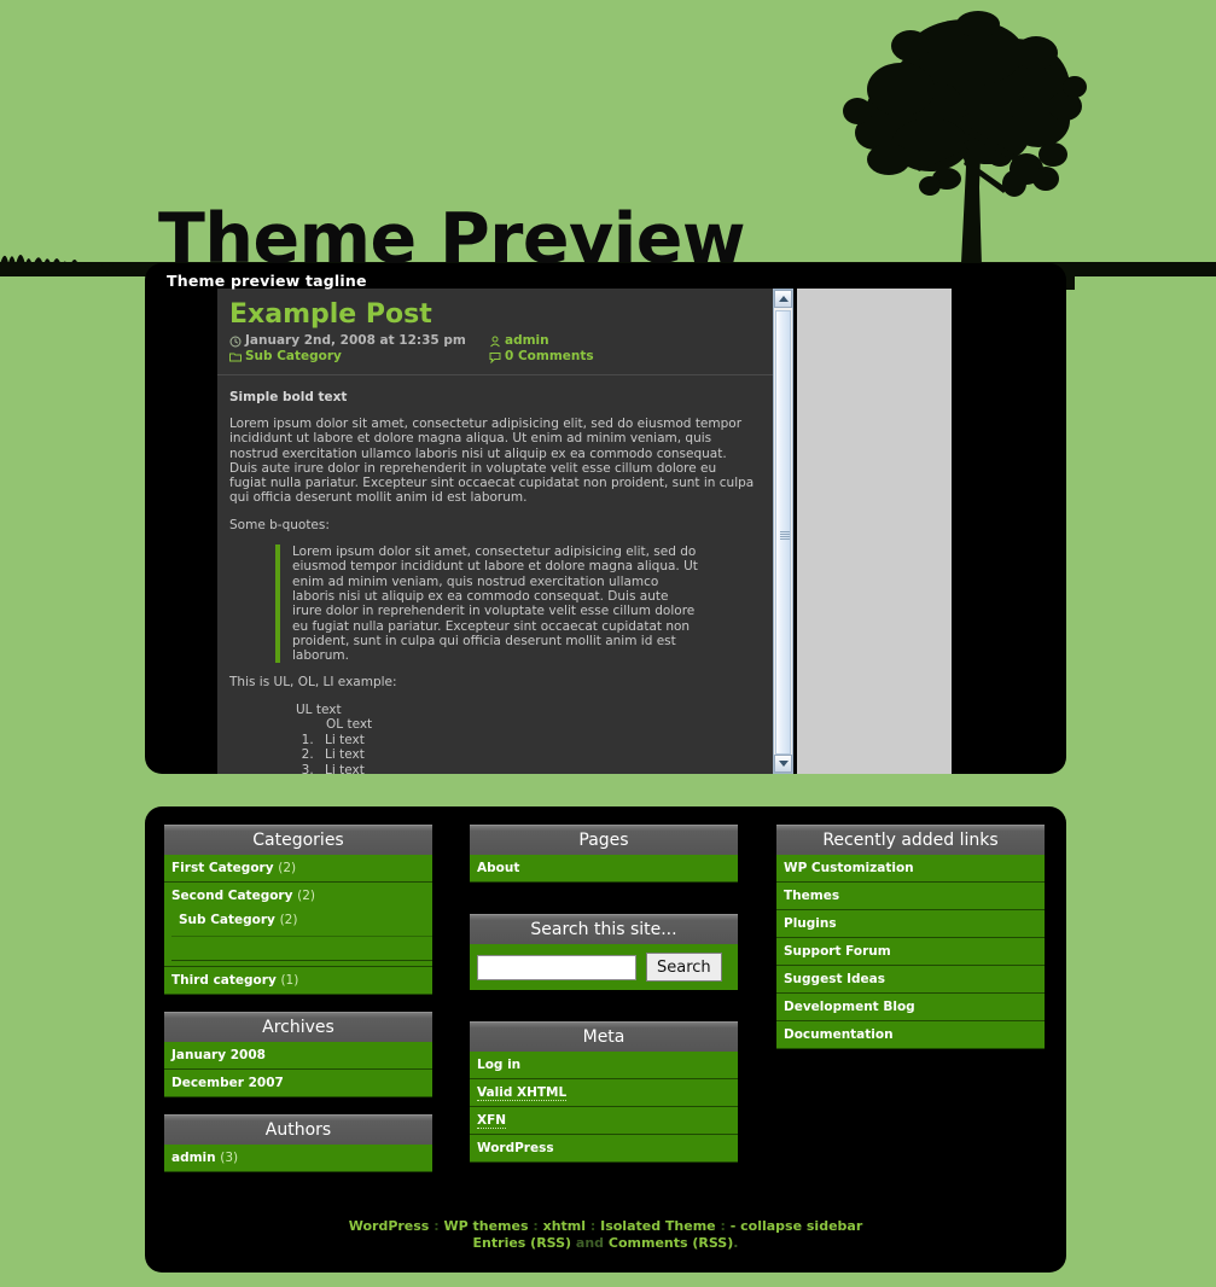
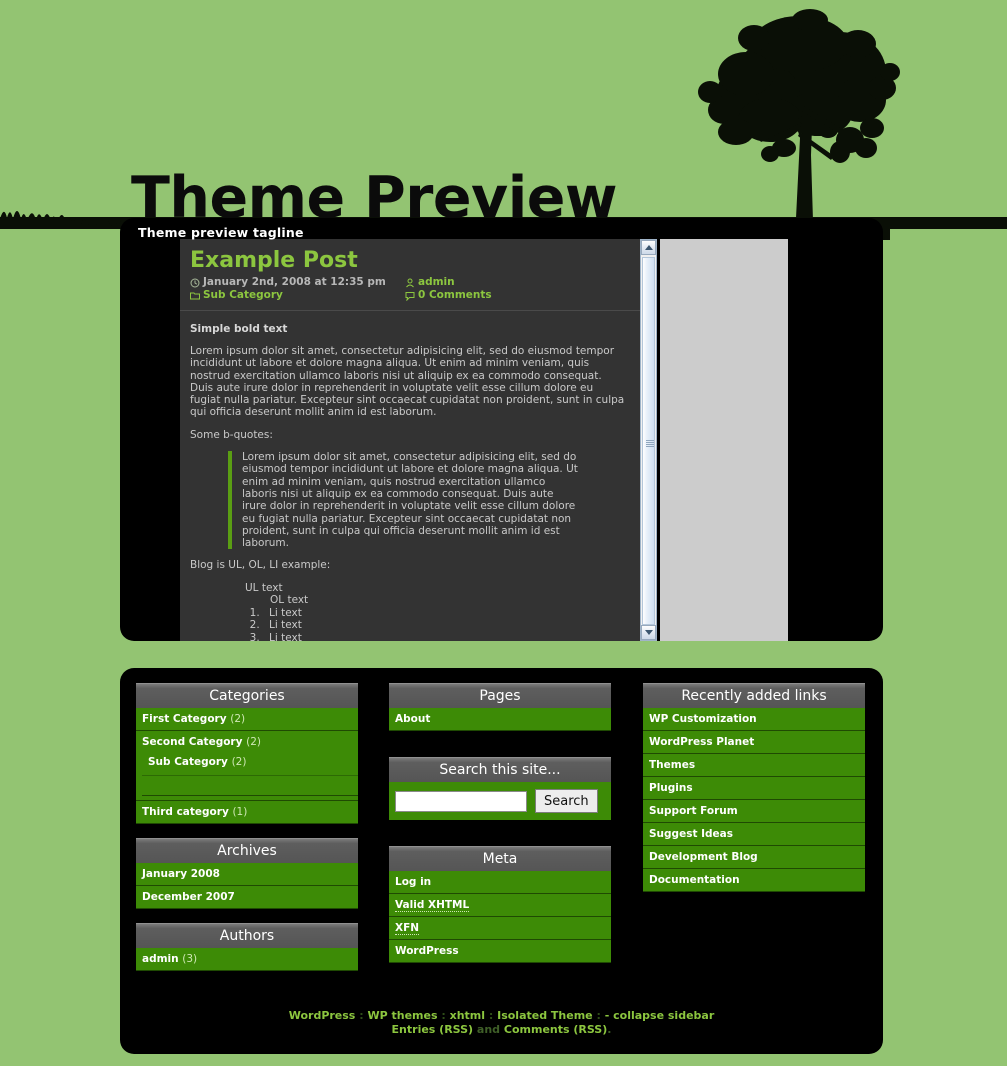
  Theme Preview
  Theme preview tagline
  Example Post
  January 2nd, 2008 at 12:35 pm
  Sub Category
  admin
  0 Comments
  Simple bold text
  Lorem ipsum dolor sit amet, consectetur adipisicing elit, sed do eiusmod tempor incididunt ut labore et dolore magna aliqua. Ut enim ad minim veniam, quis nostrud exercitation ullamco laboris nisi ut aliquip ex ea commodo consequat. Duis aute irure dolor in reprehenderit in voluptate velit esse cillum dolore eu fugiat nulla pariatur. Excepteur sint occaecat cupidatat non proident, sunt in culpa qui officia deserunt mollit anim id est laborum.
  Some b-quotes:
  Lorem ipsum dolor sit amet, consectetur adipisicing elit, sed do eiusmod tempor incididunt ut labore et dolore magna aliqua. Ut enim ad minim veniam, quis nostrud exercitation ullamco laboris nisi ut aliquip ex ea commodo consequat. Duis aute irure dolor in reprehenderit in voluptate velit esse cillum dolore eu fugiat nulla pariatur. Excepteur sint occaecat cupidatat non proident, sunt in culpa qui officia deserunt mollit anim id est laborum.
- This is UL, OL, LI example:
+ Blog is UL, OL, LI example:
  UL text
  OL text
  Li text
  Li text
  Li text
  Categories
  First Category (2)
  Second Category (2)
  Sub Category (2)
  Third category (1)
  Archives
  January 2008
  December 2007
  Authors
  admin (3)
  Pages
  About
  Search this site...
  Search
  Meta
  Log in
  Valid XHTML
  XFN
  WordPress
  Recently added links
  WP Customization
+ WordPress Planet
  Themes
  Plugins
  Support Forum
  Suggest Ideas
  Development Blog
  Documentation
  WordPress : WP themes : xhtml : Isolated Theme : - collapse sidebar
  Entries (RSS) and Comments (RSS).
